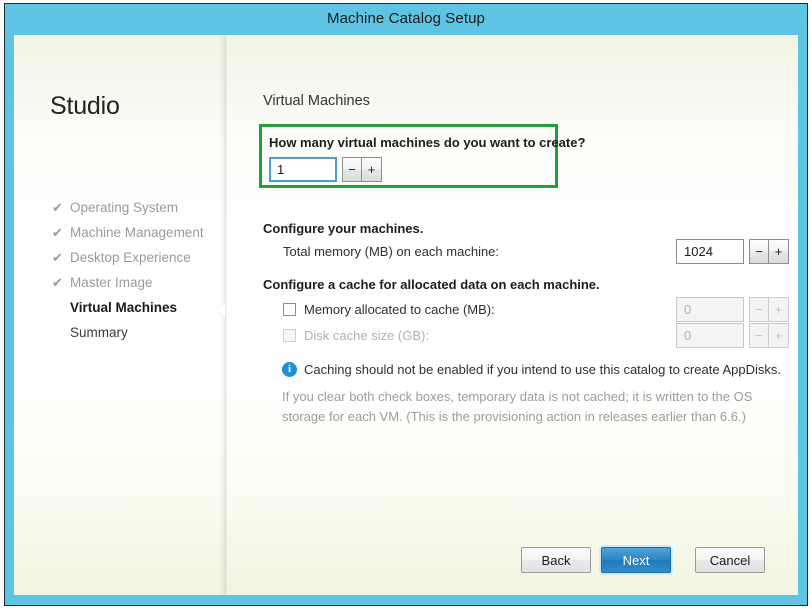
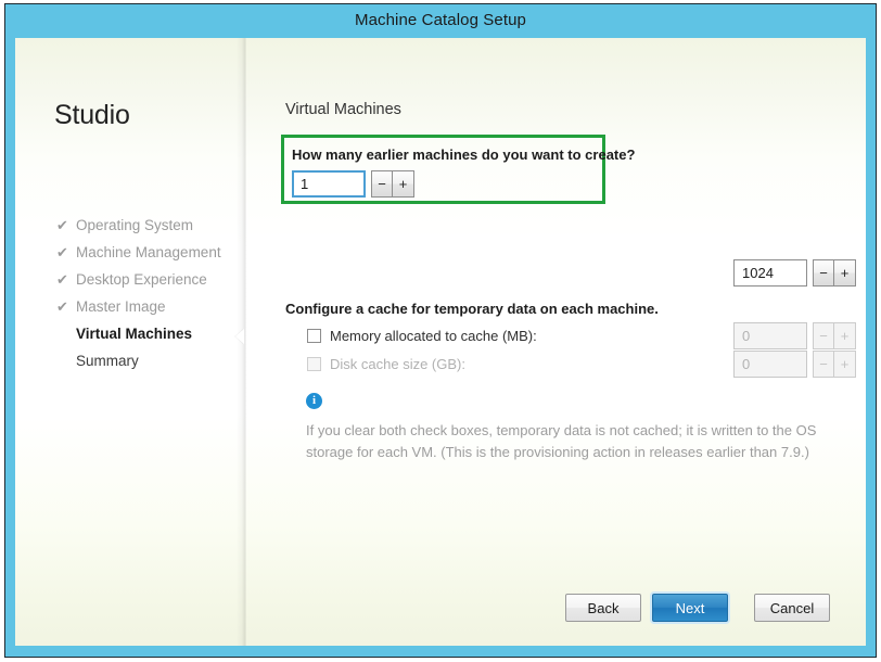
  Machine Catalog Setup
  Studio
  ✔
  Operating System
  ✔
  Machine Management
  ✔
  Desktop Experience
  ✔
  Master Image
  Virtual Machines
  Summary
  Virtual Machines
- How many virtual machines do you want to create?
+ How many earlier machines do you want to create?
  1
  −
  +
- Configure your machines.
- Total memory (MB) on each machine:
  1024
  −
  +
- Configure a cache for allocated data on each machine.
+ Configure a cache for temporary data on each machine.
  Memory allocated to cache (MB):
  0
  −
  +
  Disk cache size (GB):
  0
  −
  +
  i
- Caching should not be enabled if you intend to use this catalog to create AppDisks.
- If you clear both check boxes, temporary data is not cached; it is written to the OS storage for each VM. (This is the provisioning action in releases earlier than 6.6.)
+ If you clear both check boxes, temporary data is not cached; it is written to the OS storage for each VM. (This is the provisioning action in releases earlier than 7.9.)
  Back
  Next
  Cancel
